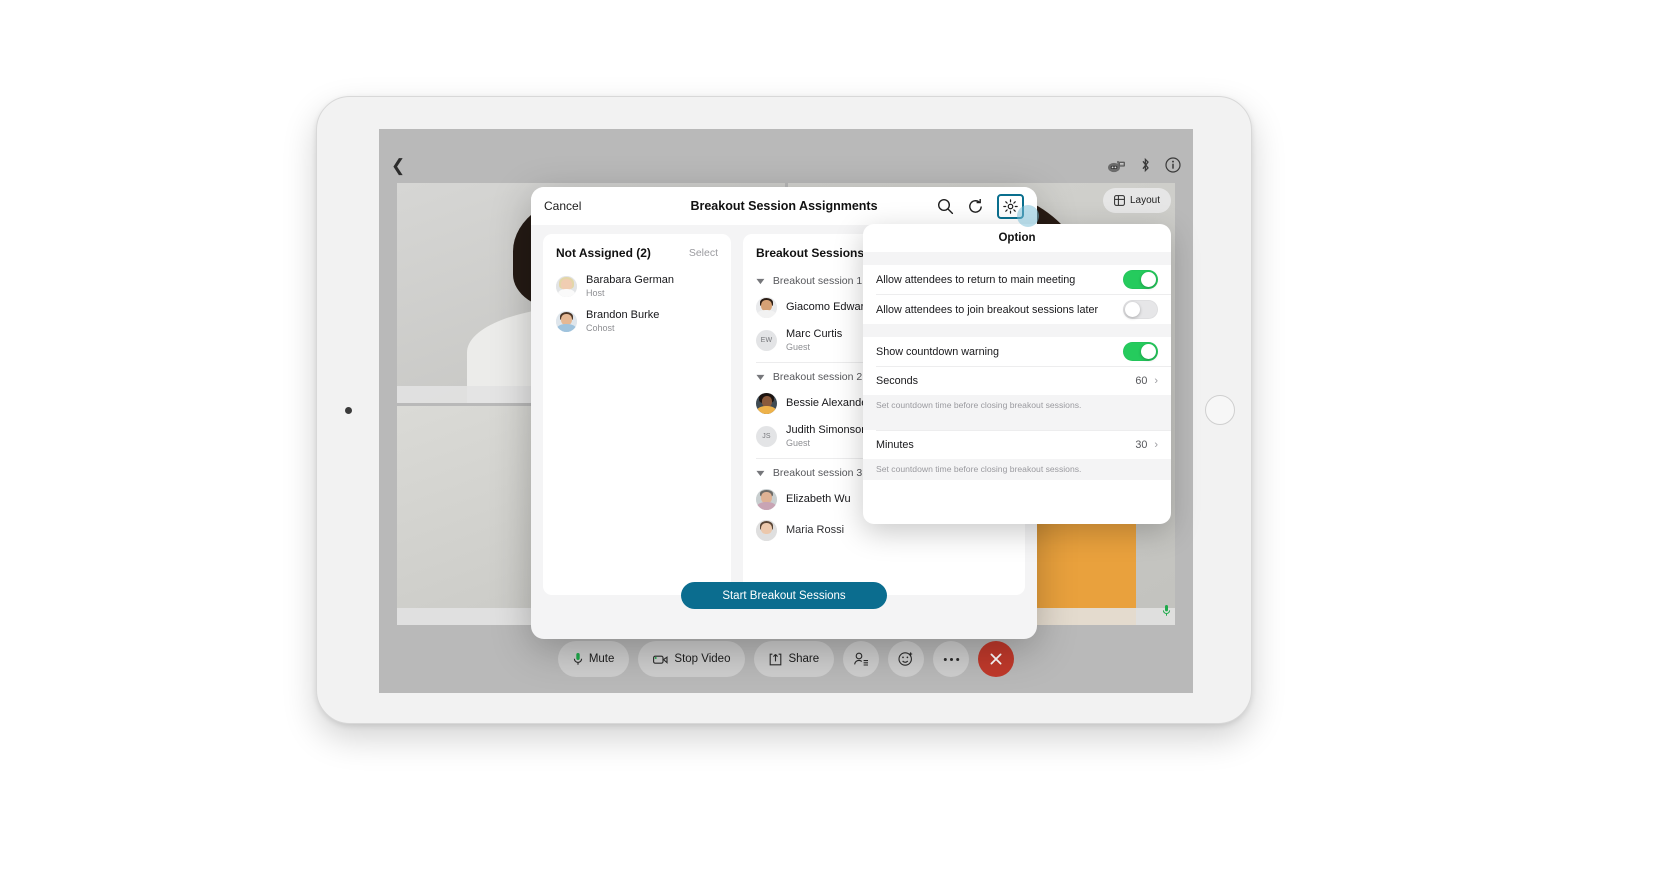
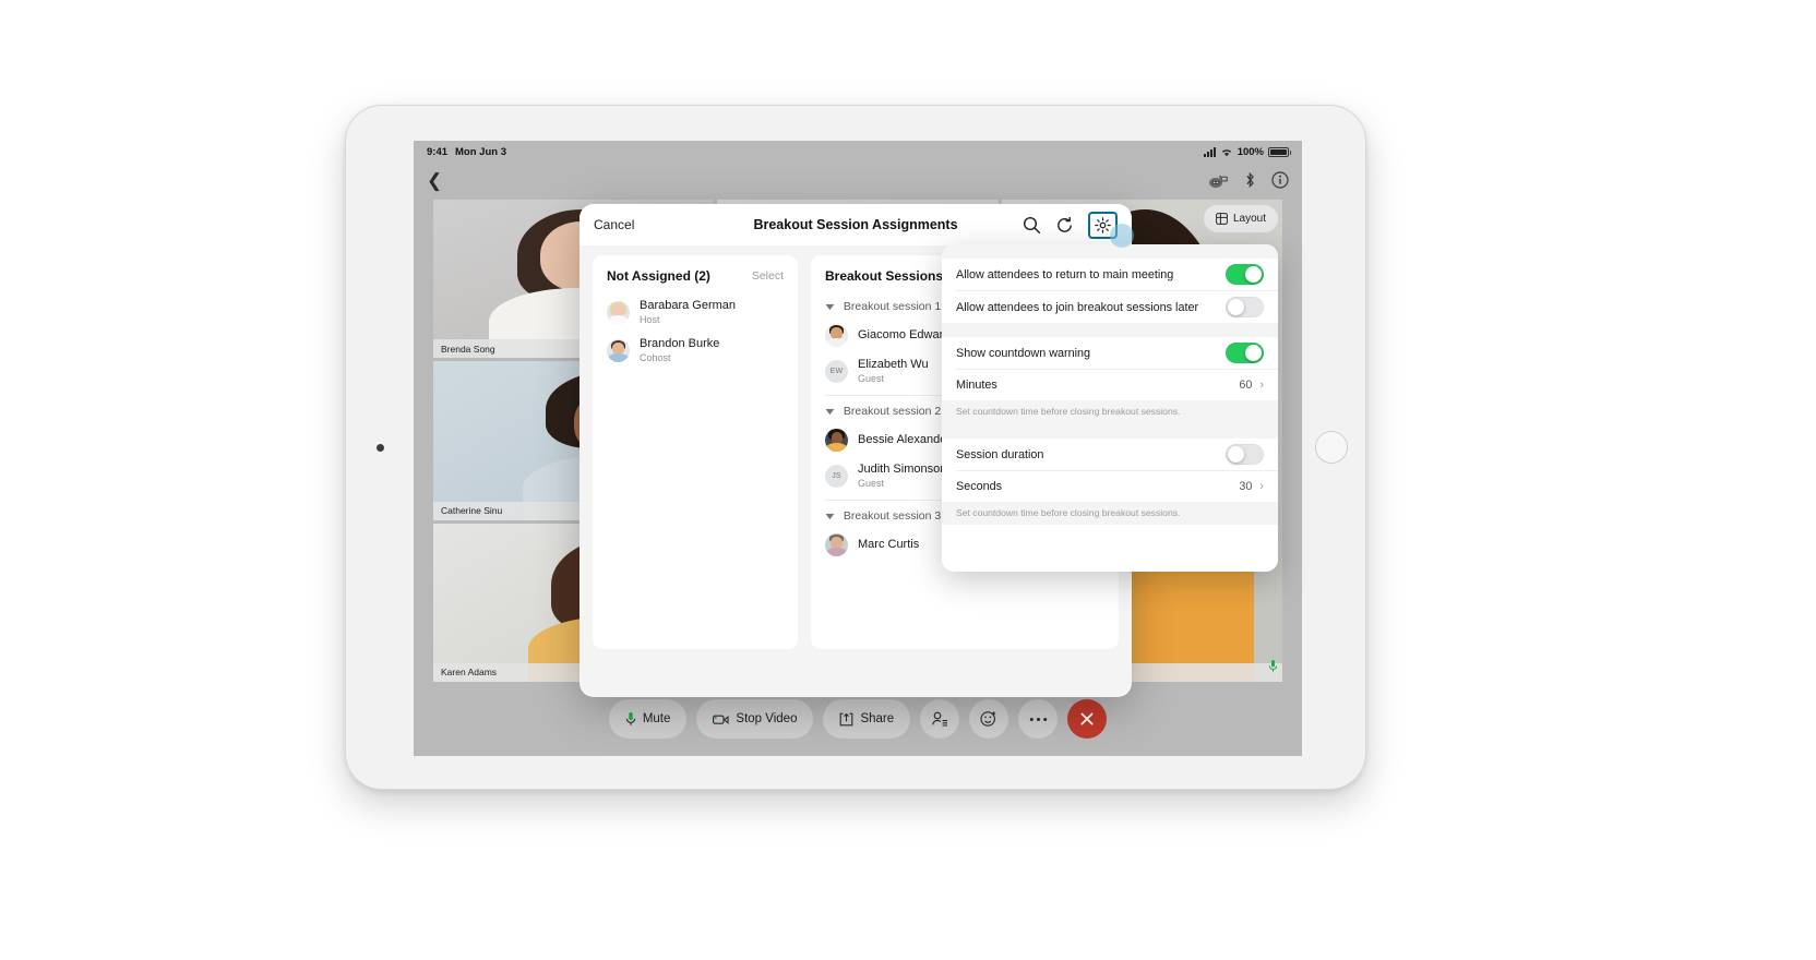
+ 9:41
+ Mon Jun 3
+ 100%
  ❮
+ Brenda Song
+ Catherine Sinu
+ Karen Adams
  Layout
  Mute
  Stop Video
  Share
  Cancel
  Breakout Session Assignments
  Not Assigned (2)
  Select
  Barabara German
  Host
  Brandon Burke
  Cohost
  Breakout Sessions
  ▼
  Breakout session 1
  Giacomo Edwa
- Marc Curtis
+ Elizabeth Wu
  Guest
  ▼
  Breakout session 2
  Bessie Alexand
  Judith Simonso
  Guest
  ▼
  Breakout session 3
- Elizabeth Wu
+ Marc Curtis
- Maria Rossi
- Start Breakout Sessions
- Option
  Allow attendees to return to main meeting
  Allow attendees to join breakout sessions later
  Show countdown warning
- Seconds
+ Minutes
  60
  ›
  Set countdown time before closing breakout sessions.
+ Session duration
- Minutes
+ Seconds
  30
  ›
  Set countdown time before closing breakout sessions.
